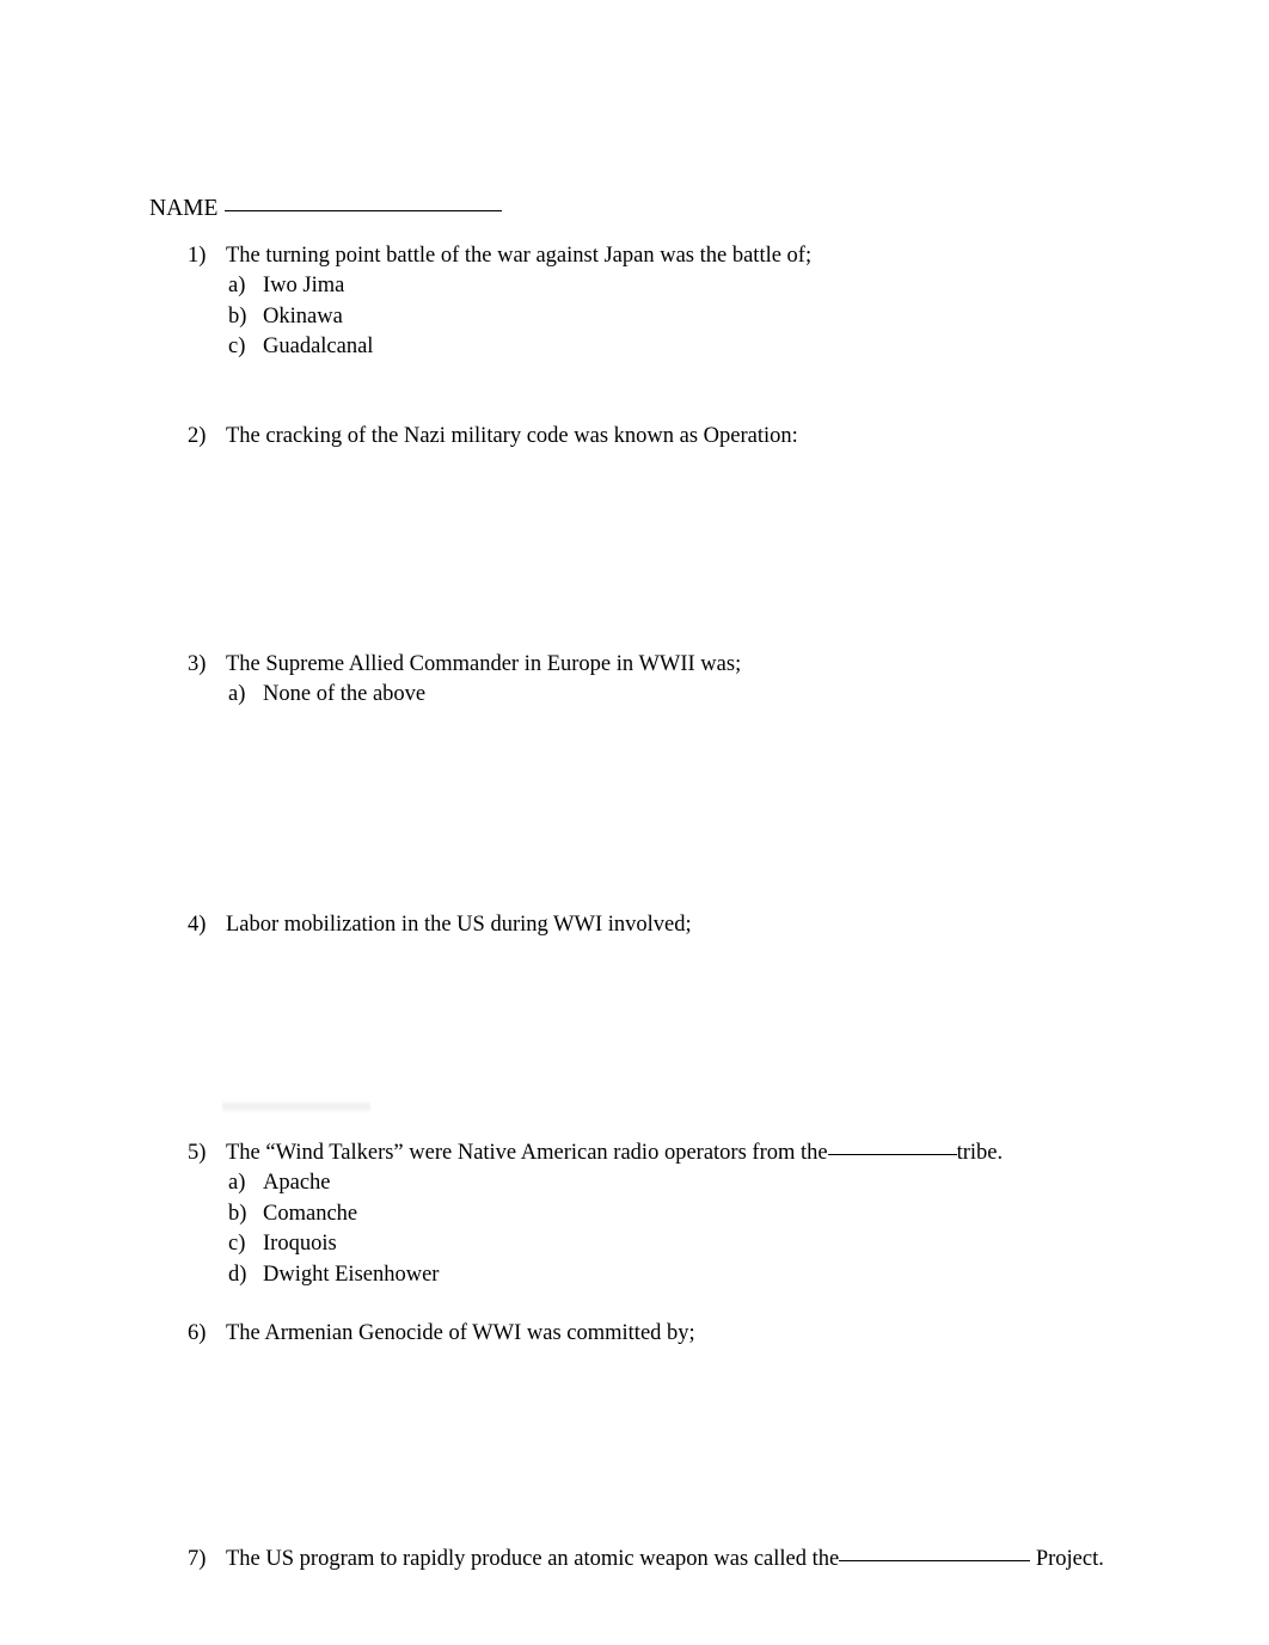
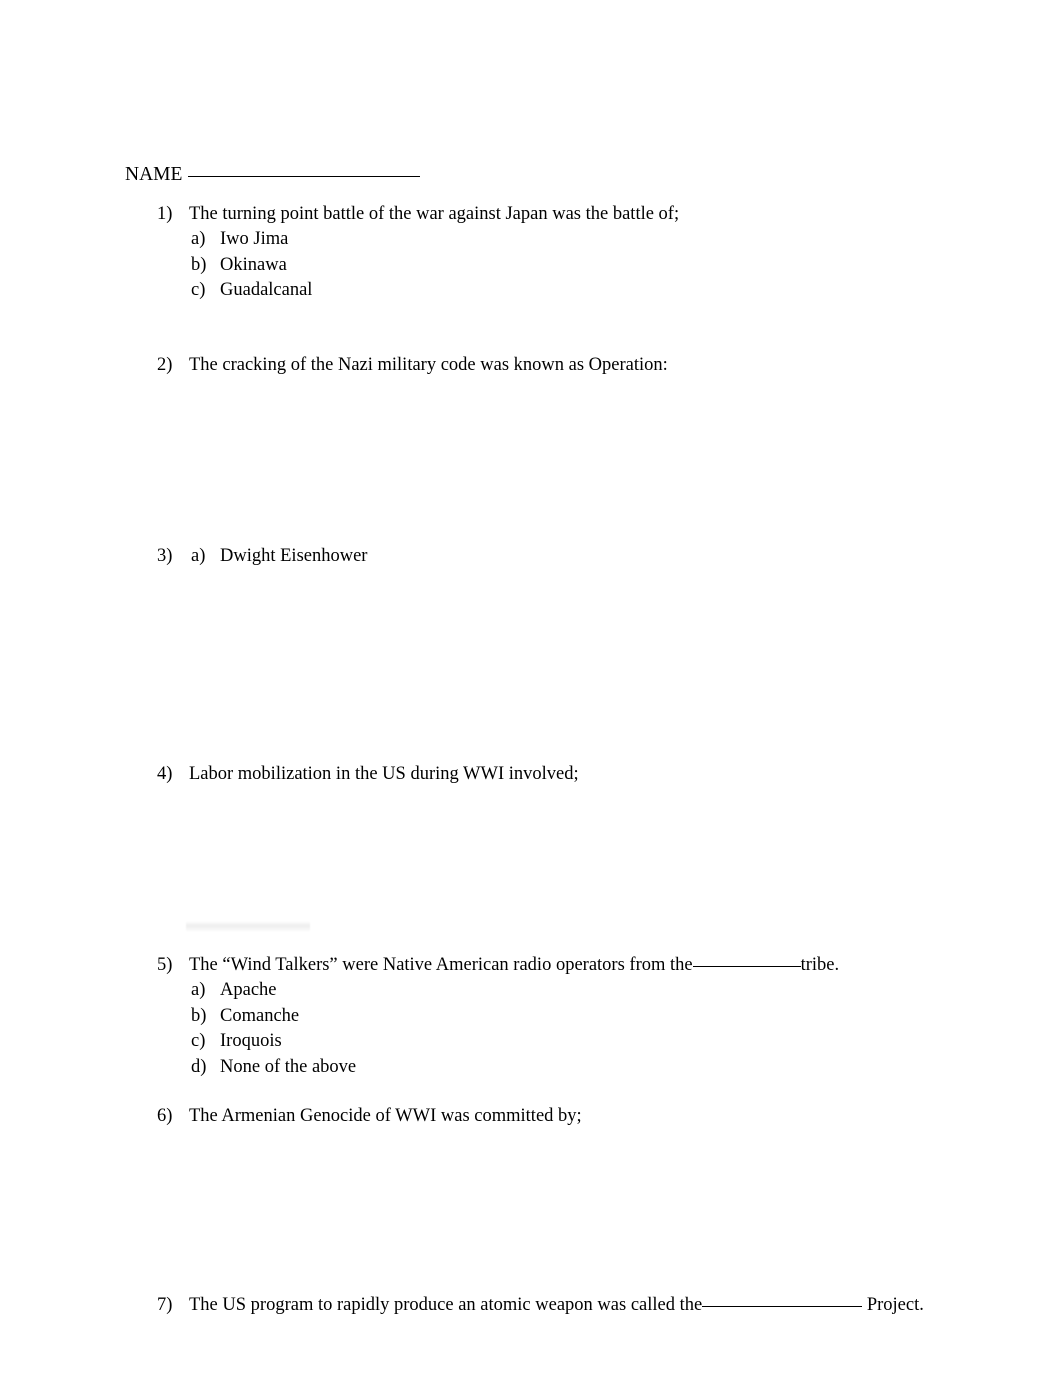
  NAME
  1)
  The turning point battle of the war against Japan was the battle of;
  a)
  Iwo Jima
  b)
  Okinawa
  c)
  Guadalcanal
  2)
  The cracking of the Nazi military code was known as Operation:
  3)
- The Supreme Allied Commander in Europe in WWII was;
  a)
- None of the above
+ Dwight Eisenhower
  4)
  Labor mobilization in the US during WWI involved;
  5)
  The “Wind Talkers” were Native American radio operators from the tribe.
  a)
  Apache
  b)
  Comanche
  c)
  Iroquois
  d)
- Dwight Eisenhower
+ None of the above
  6)
  The Armenian Genocide of WWI was committed by;
  7)
  The US program to rapidly produce an atomic weapon was called the Project.
